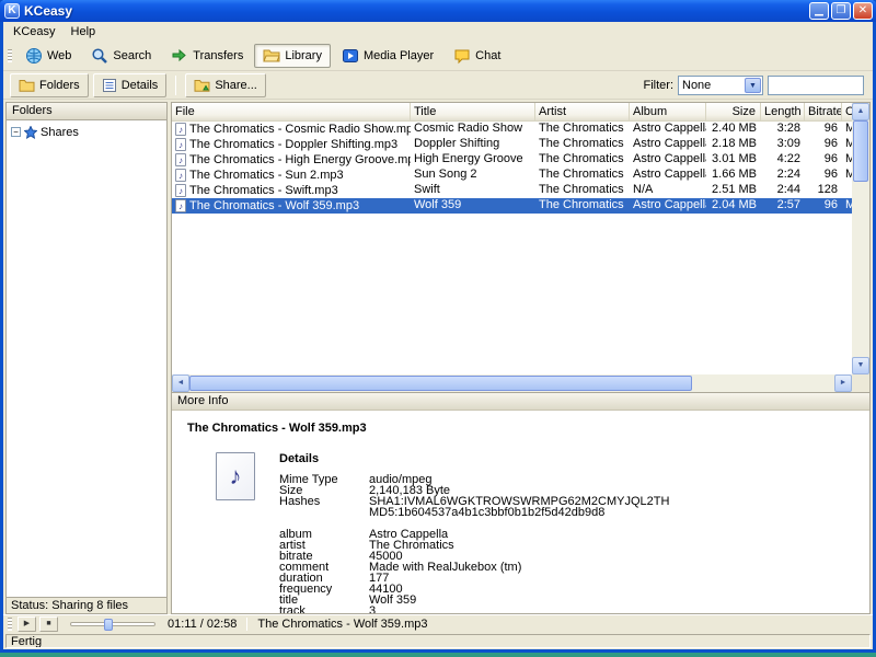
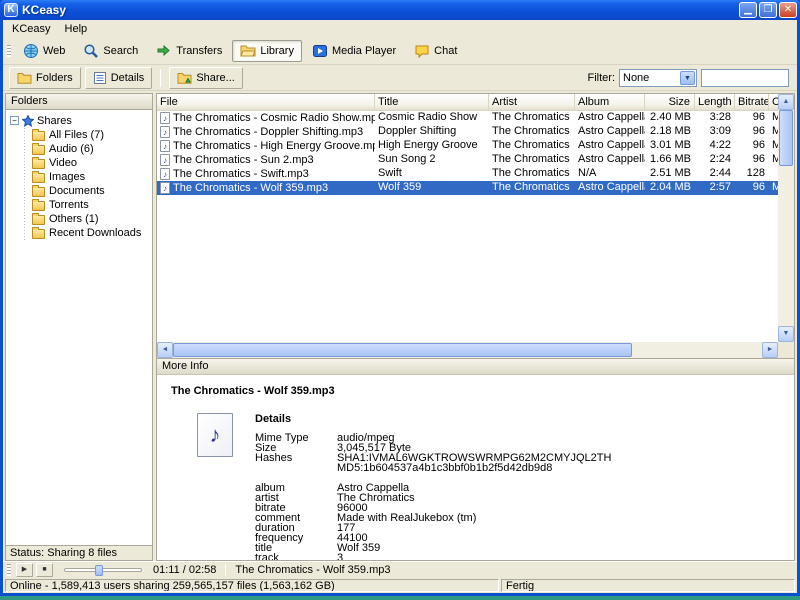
  K
  KCeasy
  ▁
  ❐
  ✕
  KCeasy
  Help
  Web
  Search
  Transfers
  Library
  Media Player
  Chat
  Folders
  Details
  Share...
  Filter:
  None
  Folders
  −
  Shares
+ All Files (7)
+ Audio (6)
+ Video
+ Images
+ Documents
+ Torrents
+ Others (1)
+ Recent Downloads
  Status: Sharing 8 files
  File
  Title
  Artist
  Album
  Size
  Length
  Bitrate
  ♪
  The Chromatics - Cosmic Radio Show.mp
  Cosmic Radio Show
  The Chromatics
  Astro Cappell
  2.40 MB
  3:28
  96
  ♪
  The Chromatics - Doppler Shifting.mp3
  Doppler Shifting
  The Chromatics
  Astro Cappell
  2.18 MB
  3:09
  96
  ♪
  The Chromatics - High Energy Groove.m
  High Energy Groove
  The Chromatics
  Astro Cappell
  3.01 MB
  4:22
  96
  ♪
  The Chromatics - Sun 2.mp3
  Sun Song 2
  The Chromatics
  Astro Cappell
  1.66 MB
  2:24
  96
  ♪
  The Chromatics - Swift.mp3
  Swift
  The Chromatics
  N/A
  2.51 MB
  2:44
  128
  ♪
  The Chromatics - Wolf 359.mp3
  Wolf 359
  The Chromatics
  Astro Cappell
  2.04 MB
  2:57
  96
  More Info
  The Chromatics - Wolf 359.mp3
  ♪
  Details
  Mime Type
  audio/mpeg
  Size
- 2,140,183 Byte
+ 3,045,517 Byte
  Hashes
  SHA1:IVMAL6WGKTROWSWRMPG62M2CMYJQL2TH
  MD5:1b604537a4b1c3bbf0b1b2f5d42db9d8
  album
  Astro Cappella
  artist
  The Chromatics
  bitrate
- 45000
+ 96000
  comment
  Made with RealJukebox (tm)
  duration
  177
  frequency
  44100
  title
  Wolf 359
  track
  3
  01:11 / 02:58
  The Chromatics - Wolf 359.mp3
+ Online - 1,589,413 users sharing 259,565,157 files (1,563,162 GB)
  Fertig
